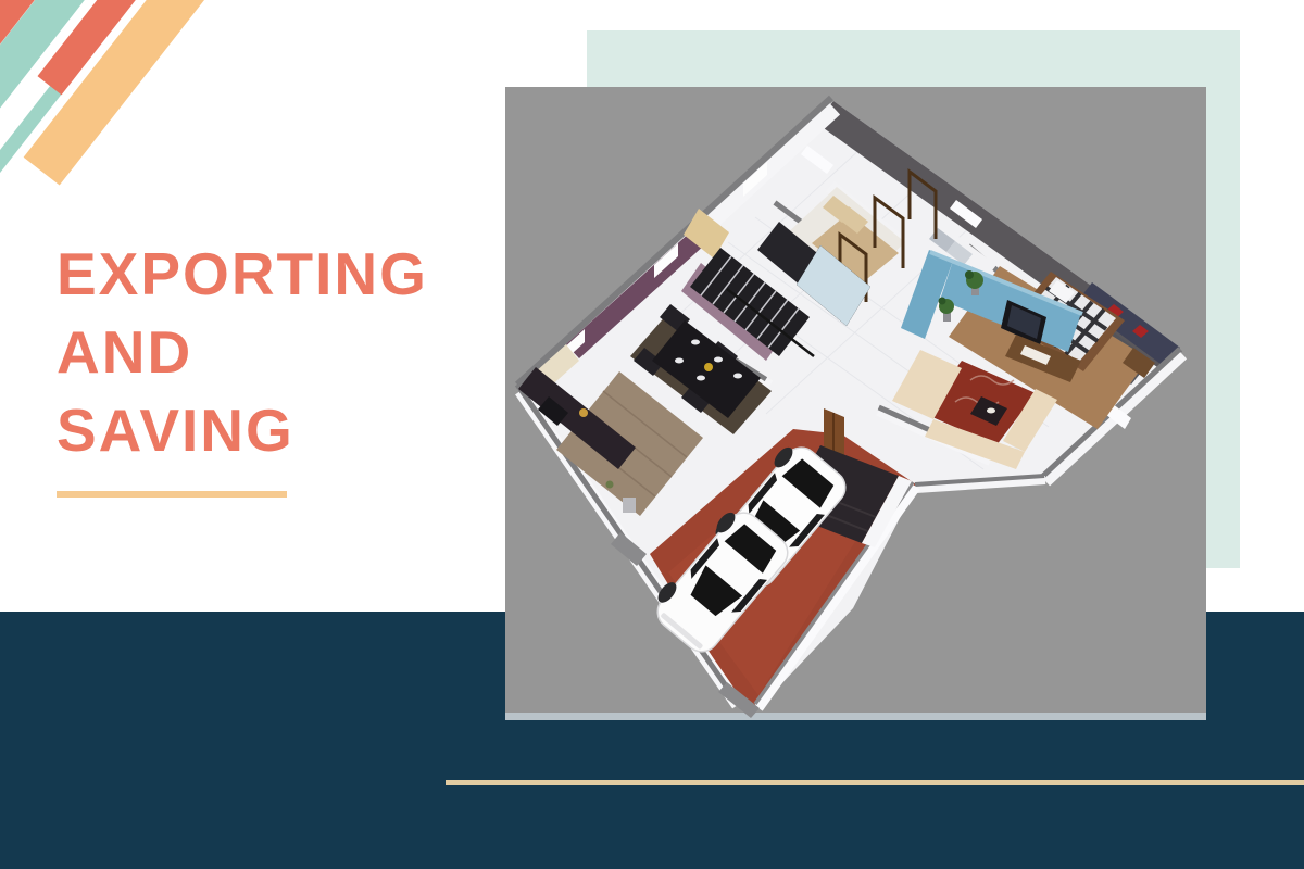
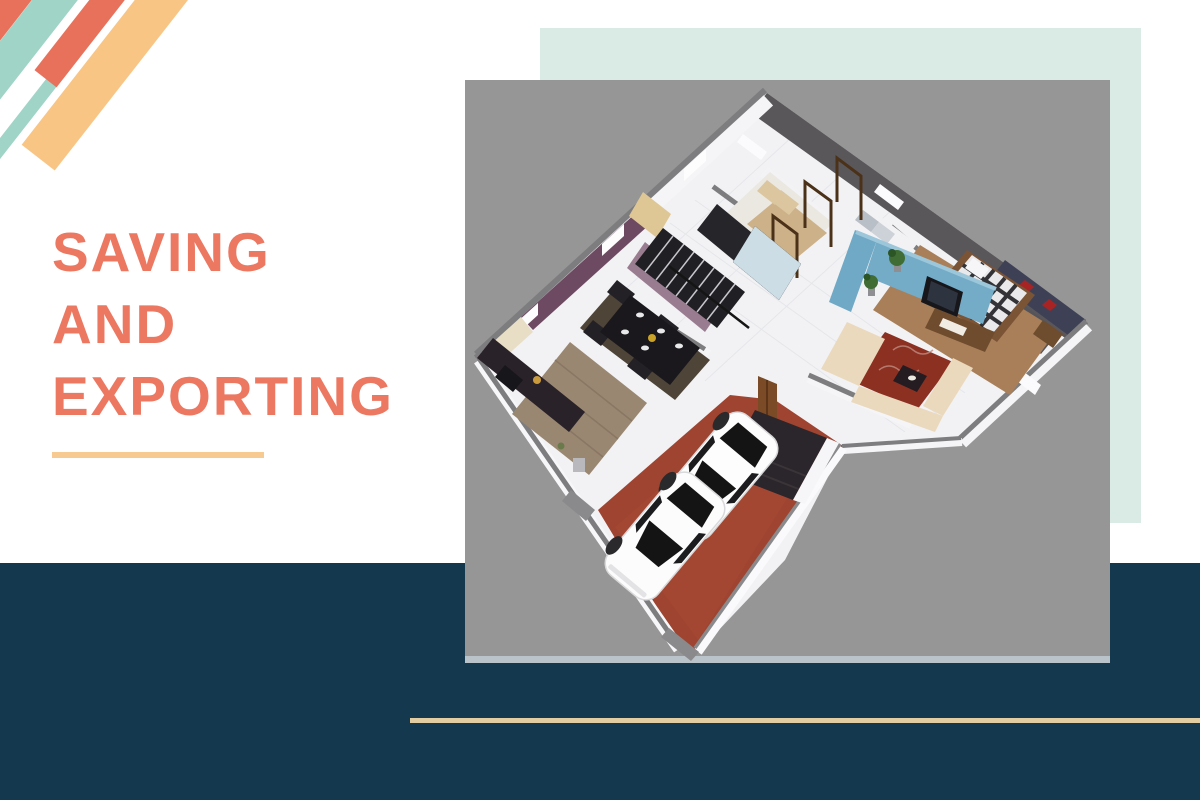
- EXPORTING
+ SAVING
  AND
- SAVING
+ EXPORTING
